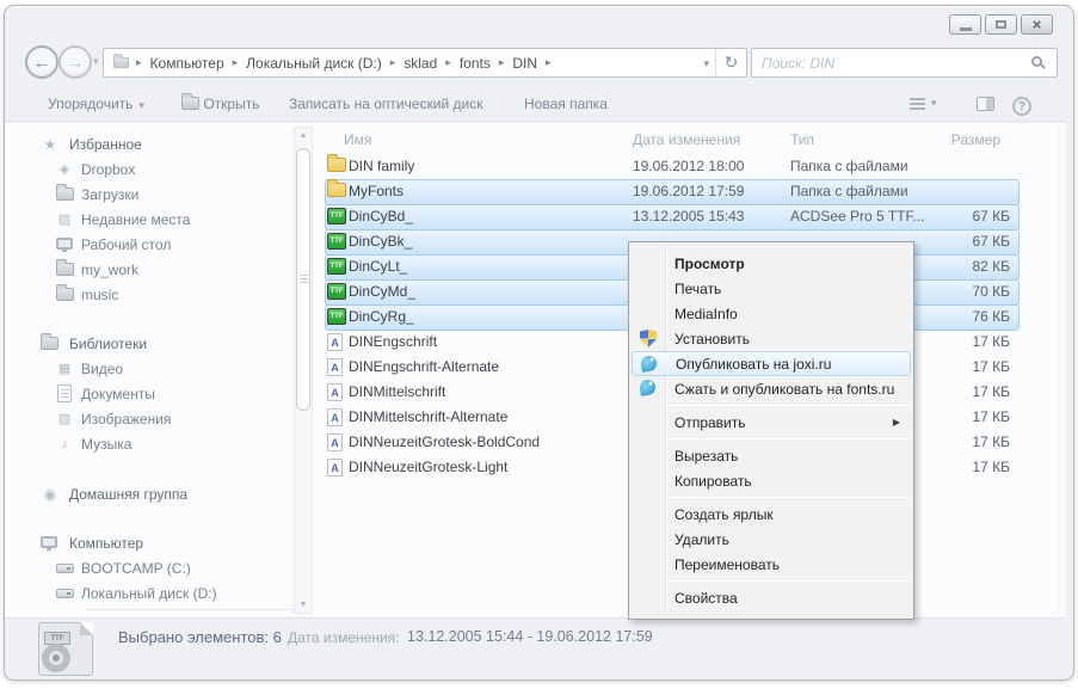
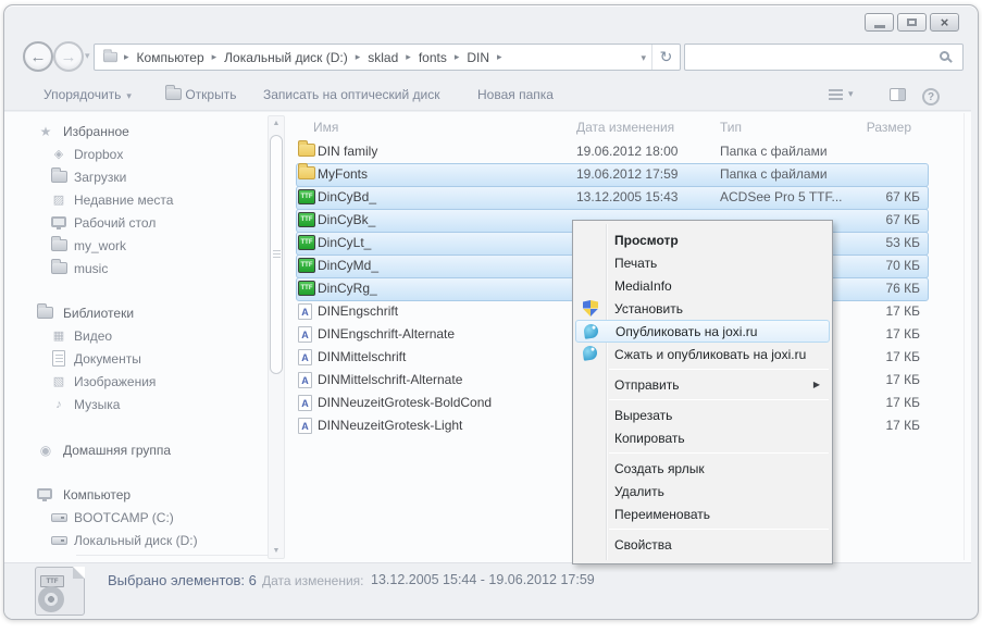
  ×
  ←
  →
  ▾
  ▸
  Компьютер
  ▸
  Локальный диск (D:)
  ▸
  sklad
  ▸
  fonts
  ▸
  DIN
  ▸
  ▾
  ↻
- Поиск: DIN
  Упорядочить ▾
  Открыть
  Записать на оптический диск
  Новая папка
  ▾
  ?
  ★
  Избранное
  ◈
  Dropbox
  Загрузки
  ▨
  Недавние места
  Рабочий стол
  my_work
  music
  Библиотеки
  ▦
  Видео
  Документы
  ▧
  Изображения
  ♪
  Музыка
  ◉
  Домашняя группа
  Компьютер
  BOOTCAMP (C:)
  Локальный диск (D:)
  Имя
  Дата изменения
  Тип
  Размер
  DIN family
  19.06.2012 18:00
  Папка с файлами
  MyFonts
  19.06.2012 17:59
  Папка с файлами
  DinCyBd_
  13.12.2005 15:43
  ACDSee Pro 5 TTF...
  67 КБ
  DinCyBk_
  67 КБ
  DinCyLt_
- 82 КБ
+ 53 КБ
  DinCyMd_
  70 КБ
  DinCyRg_
  76 КБ
  A
  DINEngschrift
  17 КБ
  A
  DINEngschrift-Alternate
  17 КБ
  A
  DINMittelschrift
  17 КБ
  A
  DINMittelschrift-Alternate
  17 КБ
  A
  DINNeuzeitGrotesk-BoldCond
  17 КБ
  A
  DINNeuzeitGrotesk-Light
  17 КБ
  Просмотр
  Печать
  MediaInfo
  Установить
  Опубликовать на joxi.ru
- Сжать и опубликовать на fonts.ru
+ Сжать и опубликовать на joxi.ru
  Отправить
  ▶
  Вырезать
  Копировать
  Создать ярлык
  Удалить
  Переименовать
  Свойства
  Выбрано элементов: 6
  Дата изменения:
  13.12.2005 15:44 - 19.06.2012 17:59
